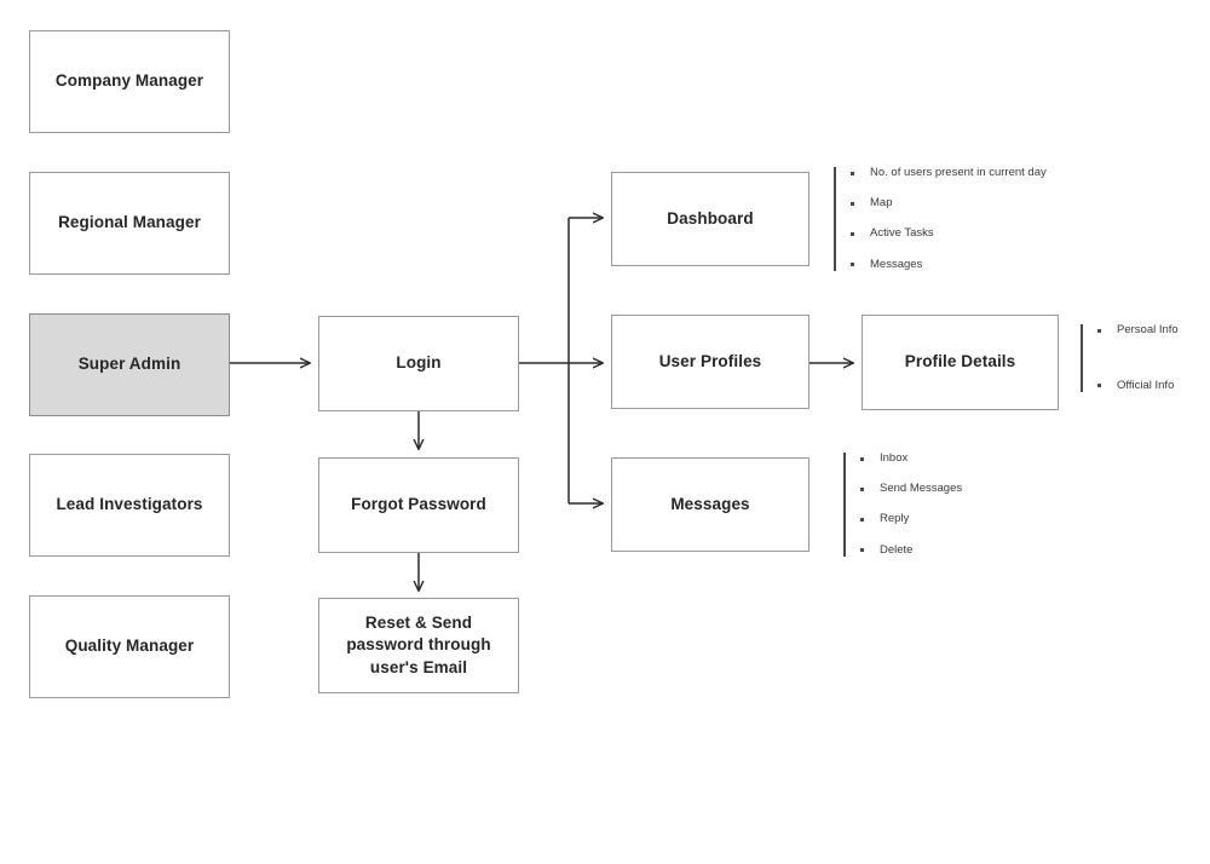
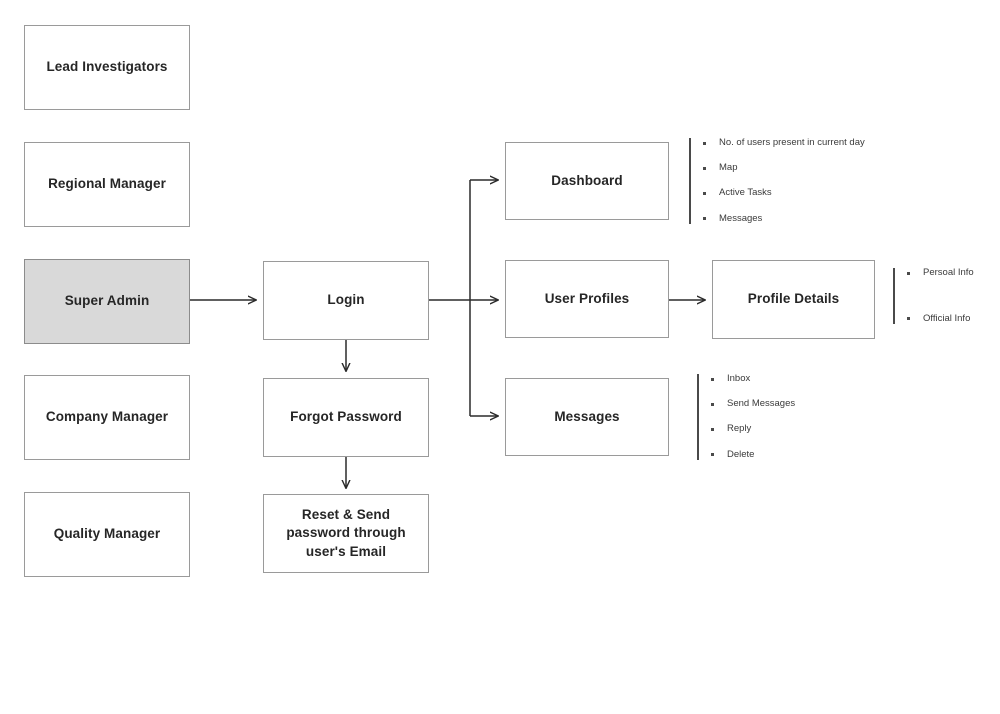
- Company Manager
+ Lead Investigators
  Regional Manager
  Super Admin
- Lead Investigators
+ Company Manager
  Quality Manager
  Login
  Forgot Password
  Reset & Send
  password through
  user's Email
  Dashboard
  User Profiles
  Messages
  Profile Details
  No. of users present in current day
  Map
  Active Tasks
  Messages
  Persoal Info
  Official Info
  Inbox
  Send Messages
  Reply
  Delete
